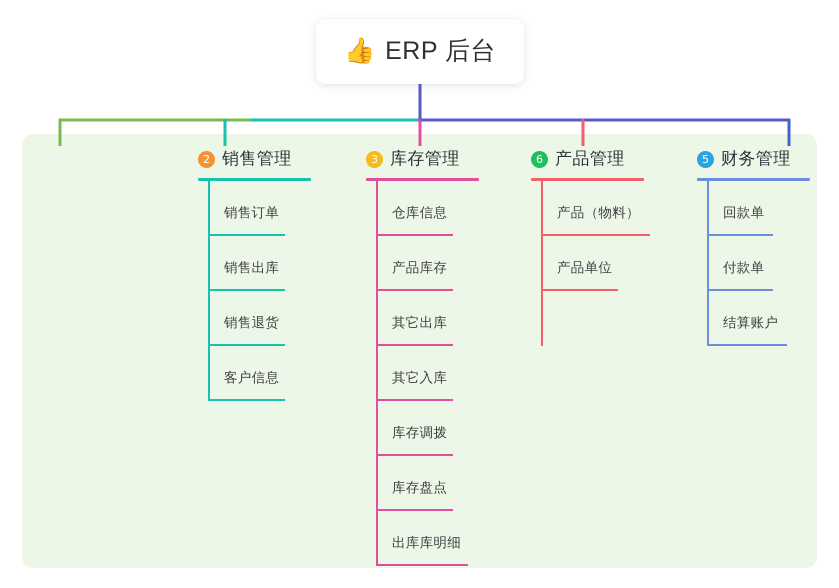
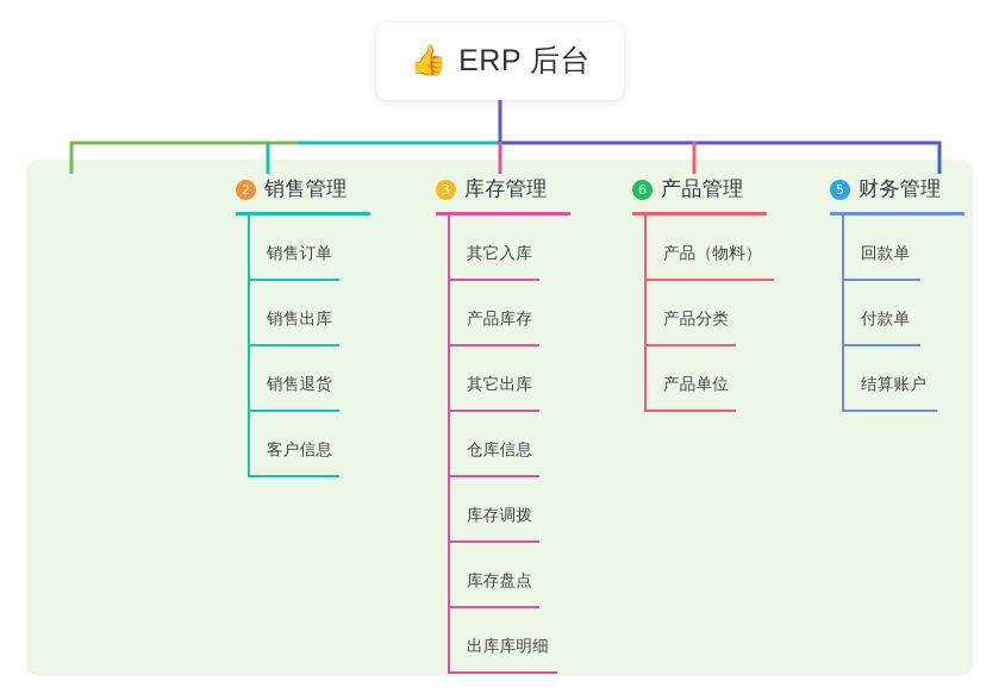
  👍
  ERP 后台
  2
  销售管理
  销售订单
  销售出库
  销售退货
  客户信息
  3
  库存管理
- 仓库信息
+ 其它入库
  产品库存
  其它出库
- 其它入库
+ 仓库信息
  库存调拨
  库存盘点
  出库库明细
  6
  产品管理
  产品（物料）
+ 产品分类
  产品单位
  5
  财务管理
  回款单
  付款单
  结算账户
